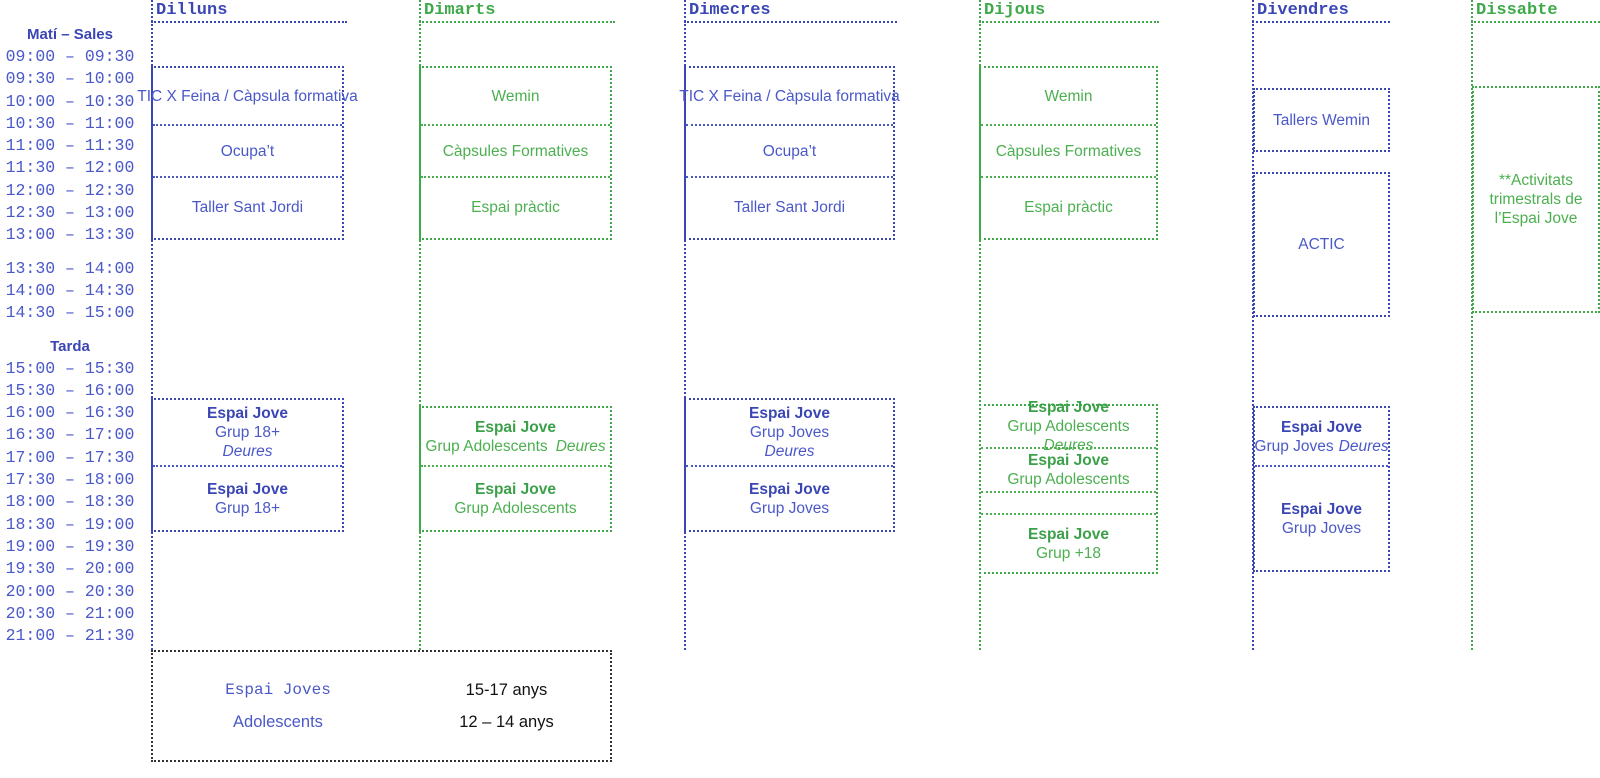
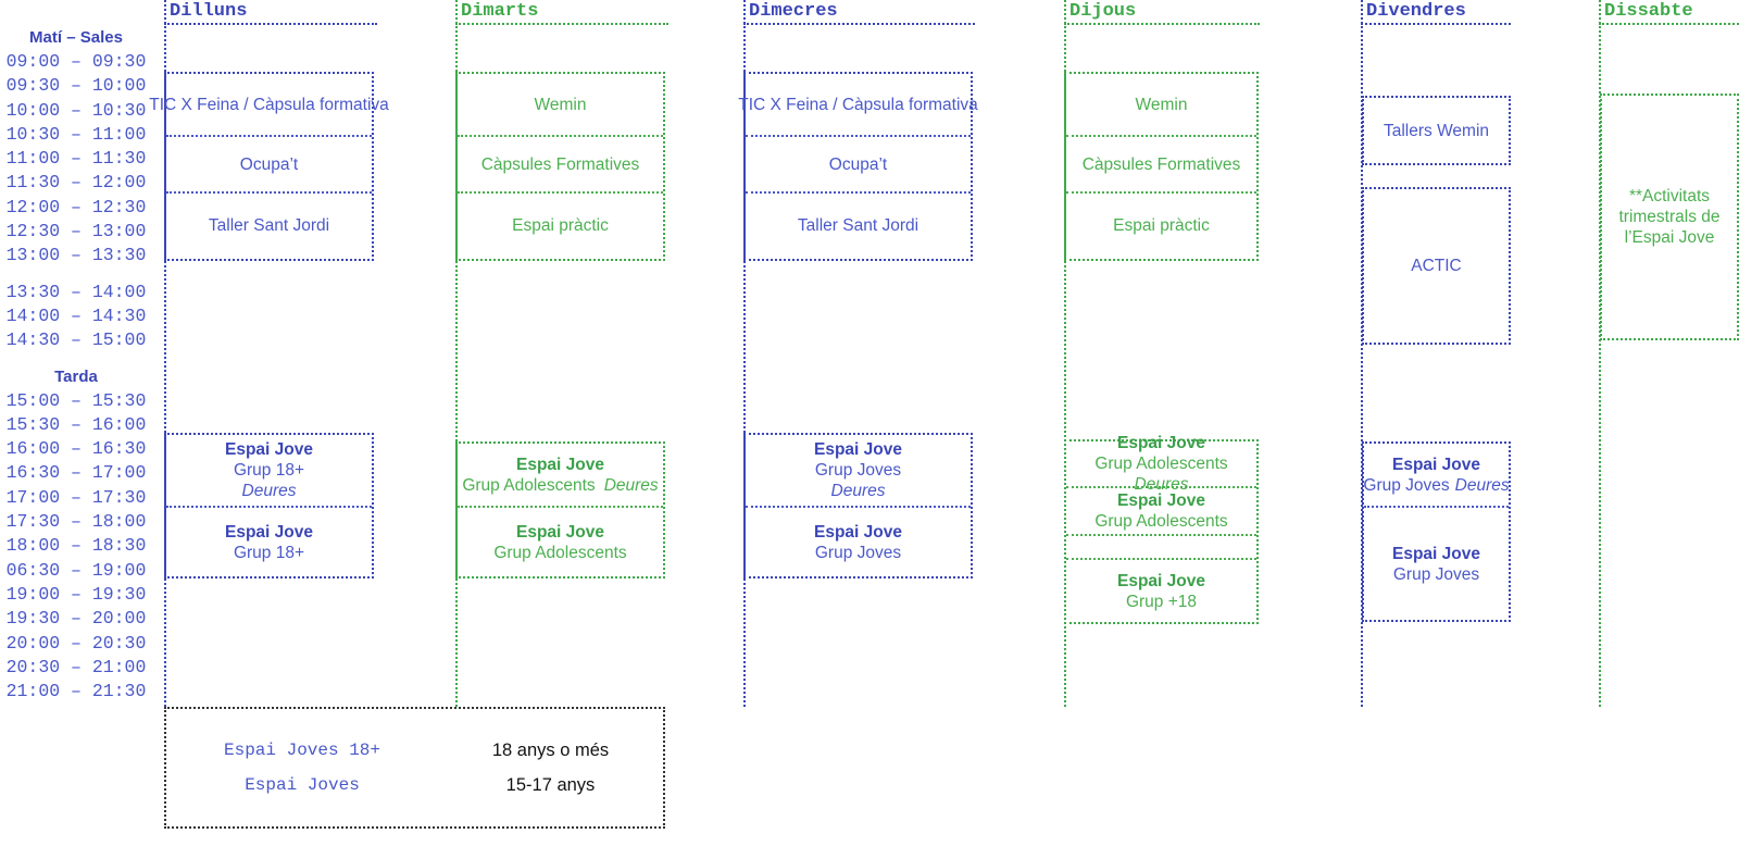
  Matí – Sales
  09:00 – 09:30
  09:30 – 10:00
  10:00 – 10:30
  10:30 – 11:00
  11:00 – 11:30
  11:30 – 12:00
  12:00 – 12:30
  12:30 – 13:00
  13:00 – 13:30
  13:30 – 14:00
  14:00 – 14:30
  14:30 – 15:00
  Tarda
  15:00 – 15:30
  15:30 – 16:00
  16:00 – 16:30
  16:30 – 17:00
  17:00 – 17:30
  17:30 – 18:00
  18:00 – 18:30
- 18:30 – 19:00
+ 06:30 – 19:00
  19:00 – 19:30
  19:30 – 20:00
  20:00 – 20:30
  20:30 – 21:00
  21:00 – 21:30
  Dilluns
  Dimarts
  Dimecres
  Dijous
  Divendres
  Dissabte
  TIC X Feina / Càpsula formativa
  Ocupa’t
  Taller Sant Jordi
  Espai Jove
  Grup 18+
  Deures
  Espai Jove
  Grup 18+
  Wemin
  Càpsules Formatives
  Espai pràctic
  Espai Jove
  Grup Adolescents Deures
  Espai Jove
  Grup Adolescents
  TIC X Feina / Càpsula formativa
  Ocupa’t
  Taller Sant Jordi
  Espai Jove
  Grup Joves
  Deures
  Espai Jove
  Grup Joves
  Wemin
  Càpsules Formatives
  Espai pràctic
  Espai Jove
  Grup Adolescents
  Deures
  Espai Jove
  Grup Adolescents
  Espai Jove
  Grup +18
  Tallers Wemin
  ACTIC
  Espai Jove
  Grup Joves Deures
  Espai Jove
  Grup Joves
  **Activitats trimestrals de l’Espai Jove
+ Espai Joves 18+
+ 18 anys o més
  Espai Joves
  15-17 anys
- Adolescents
- 12 – 14 anys
